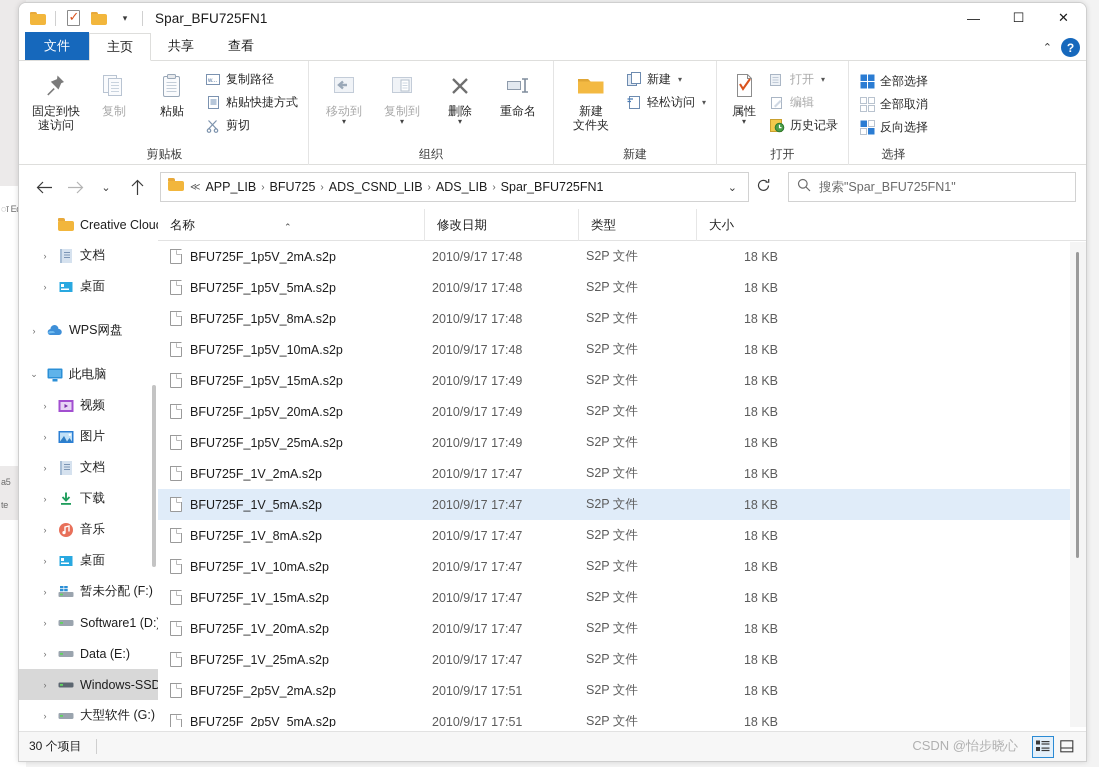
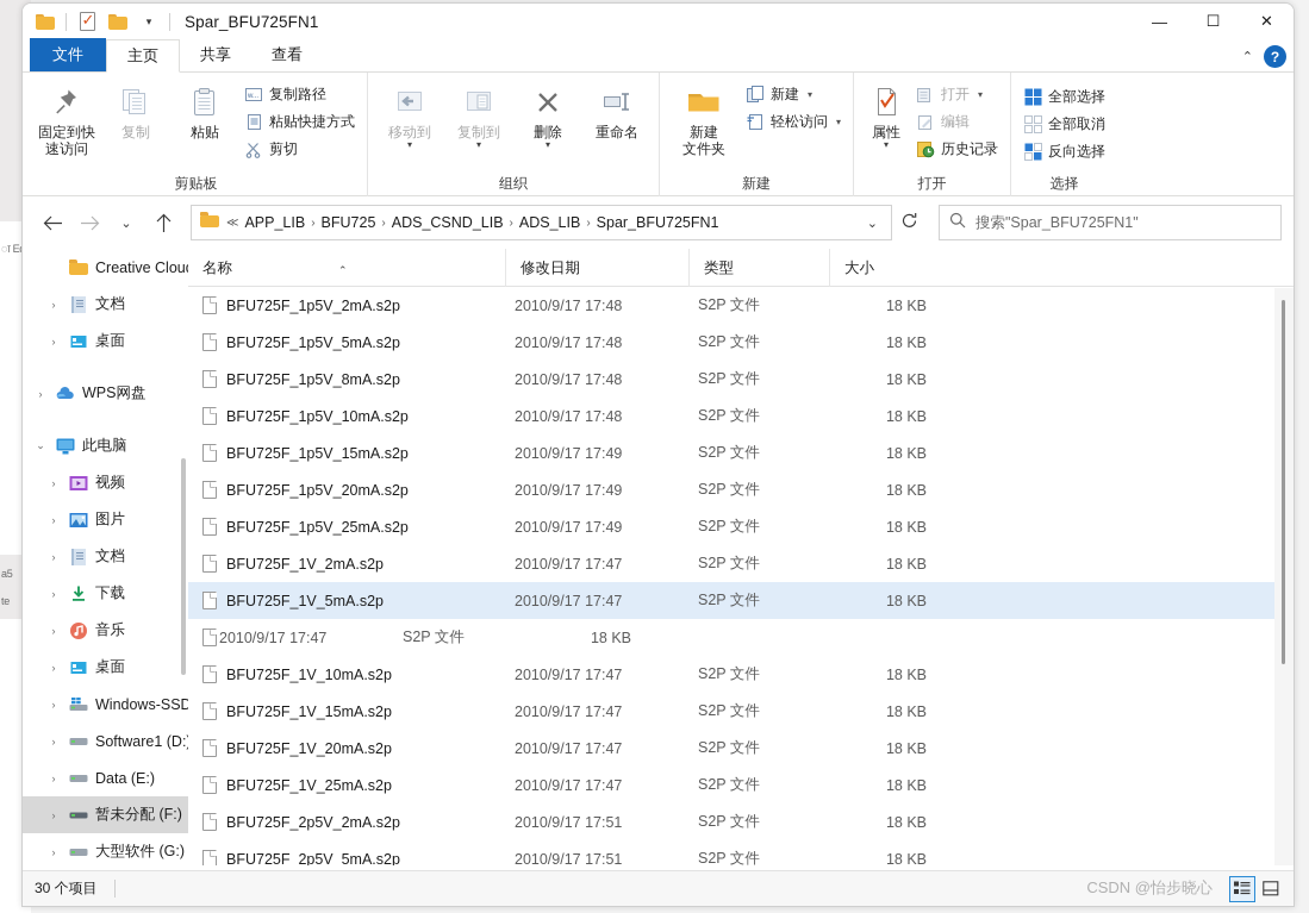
  a5
  te
  ▾
  Spar_BFU725FN1
  —
  ☐
  ✕
  文件
  主页
  共享
  查看
  ⌃
  ?
  固定到快
  速访问
  复制
  粘贴
  复制路径
  粘贴快捷方式
  剪切
  剪贴板
  移动到
  ▾
  复制到
  ▾
  删除
  ▾
  重命名
  组织
  新建
  文件夹
  新建
  ▾
  轻松访问
  ▾
  新建
  属性
  ▾
  打开
  ▾
  编辑
  历史记录
  打开
  全部选择
  全部取消
  反向选择
  选择
  ⌄
  ≪
  APP_LIB
  ›
  BFU725
  ›
  ADS_CSND_LIB
  ›
  ADS_LIB
  ›
  Spar_BFU725FN1
  ⌄
  搜索"Spar_BFU725FN1"
  Creative Clou
  ›
  文档
  ›
  桌面
  ›
  WPS网盘
  ⌄
  此电脑
  ›
  视频
  ›
  图片
  ›
  文档
  ›
  下载
  ›
  音乐
  ›
  桌面
  ›
- 暂未分配 (F:)
+ Windows-SSD
  ›
  Software1 (D:
  ›
  Data (E:)
  ›
- Windows-SSD
+ 暂未分配 (F:)
  ›
  大型软件 (G:)
  名称
  ⌃
  修改日期
  类型
  大小
  BFU725F_1p5V_2mA.s2p
  2010/9/17 17:48
  S2P 文件
  18 KB
  BFU725F_1p5V_5mA.s2p
  2010/9/17 17:48
  S2P 文件
  18 KB
  BFU725F_1p5V_8mA.s2p
  2010/9/17 17:48
  S2P 文件
  18 KB
  BFU725F_1p5V_10mA.s2p
  2010/9/17 17:48
  S2P 文件
  18 KB
  BFU725F_1p5V_15mA.s2p
  2010/9/17 17:49
  S2P 文件
  18 KB
  BFU725F_1p5V_20mA.s2p
  2010/9/17 17:49
  S2P 文件
  18 KB
  BFU725F_1p5V_25mA.s2p
  2010/9/17 17:49
  S2P 文件
  18 KB
  BFU725F_1V_2mA.s2p
  2010/9/17 17:47
  S2P 文件
  18 KB
  BFU725F_1V_5mA.s2p
  2010/9/17 17:47
  S2P 文件
  18 KB
- BFU725F_1V_8mA.s2p
  2010/9/17 17:47
  S2P 文件
  18 KB
  BFU725F_1V_10mA.s2p
  2010/9/17 17:47
  S2P 文件
  18 KB
  BFU725F_1V_15mA.s2p
  2010/9/17 17:47
  S2P 文件
  18 KB
  BFU725F_1V_20mA.s2p
  2010/9/17 17:47
  S2P 文件
  18 KB
  BFU725F_1V_25mA.s2p
  2010/9/17 17:47
  S2P 文件
  18 KB
  BFU725F_2p5V_2mA.s2p
  2010/9/17 17:51
  S2P 文件
  18 KB
  BFU725F_2p5V_5mA.s2p
  2010/9/17 17:51
  S2P 文件
  18 KB
  30 个项目
  CSDN @怡步晓心
